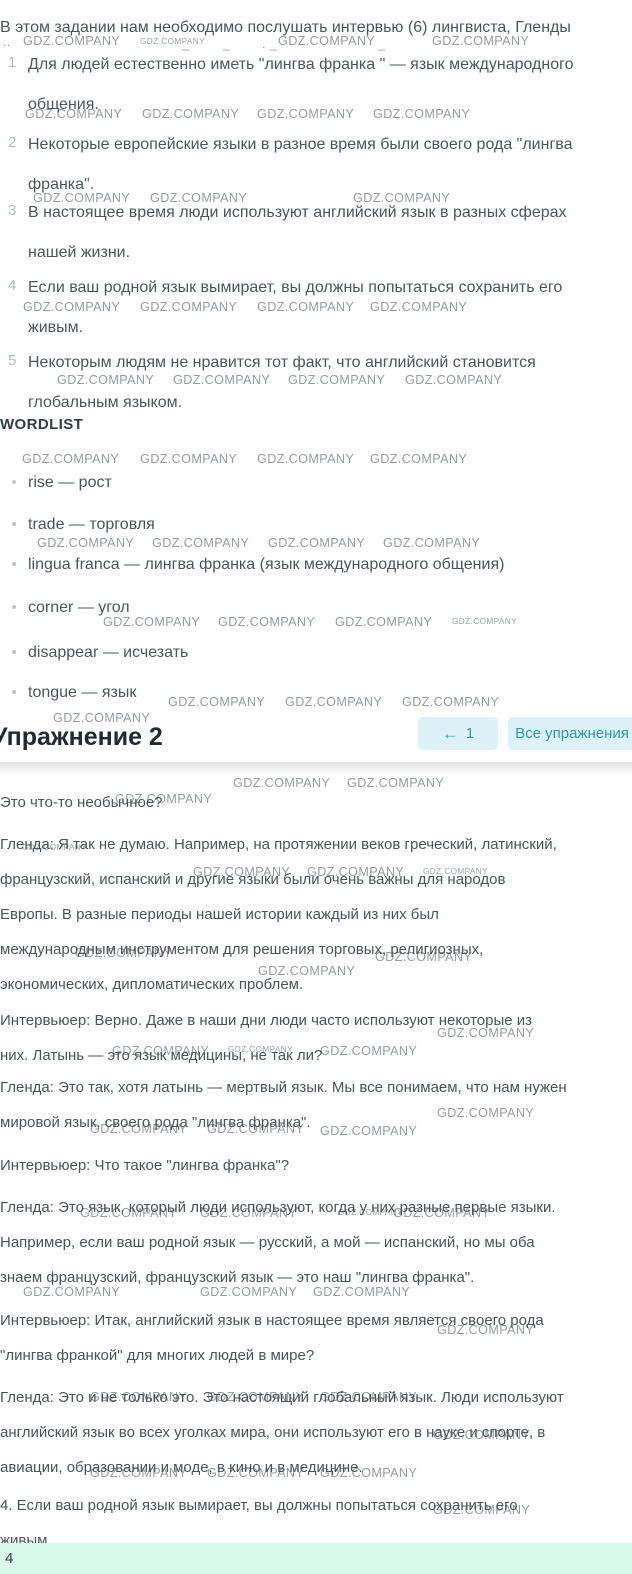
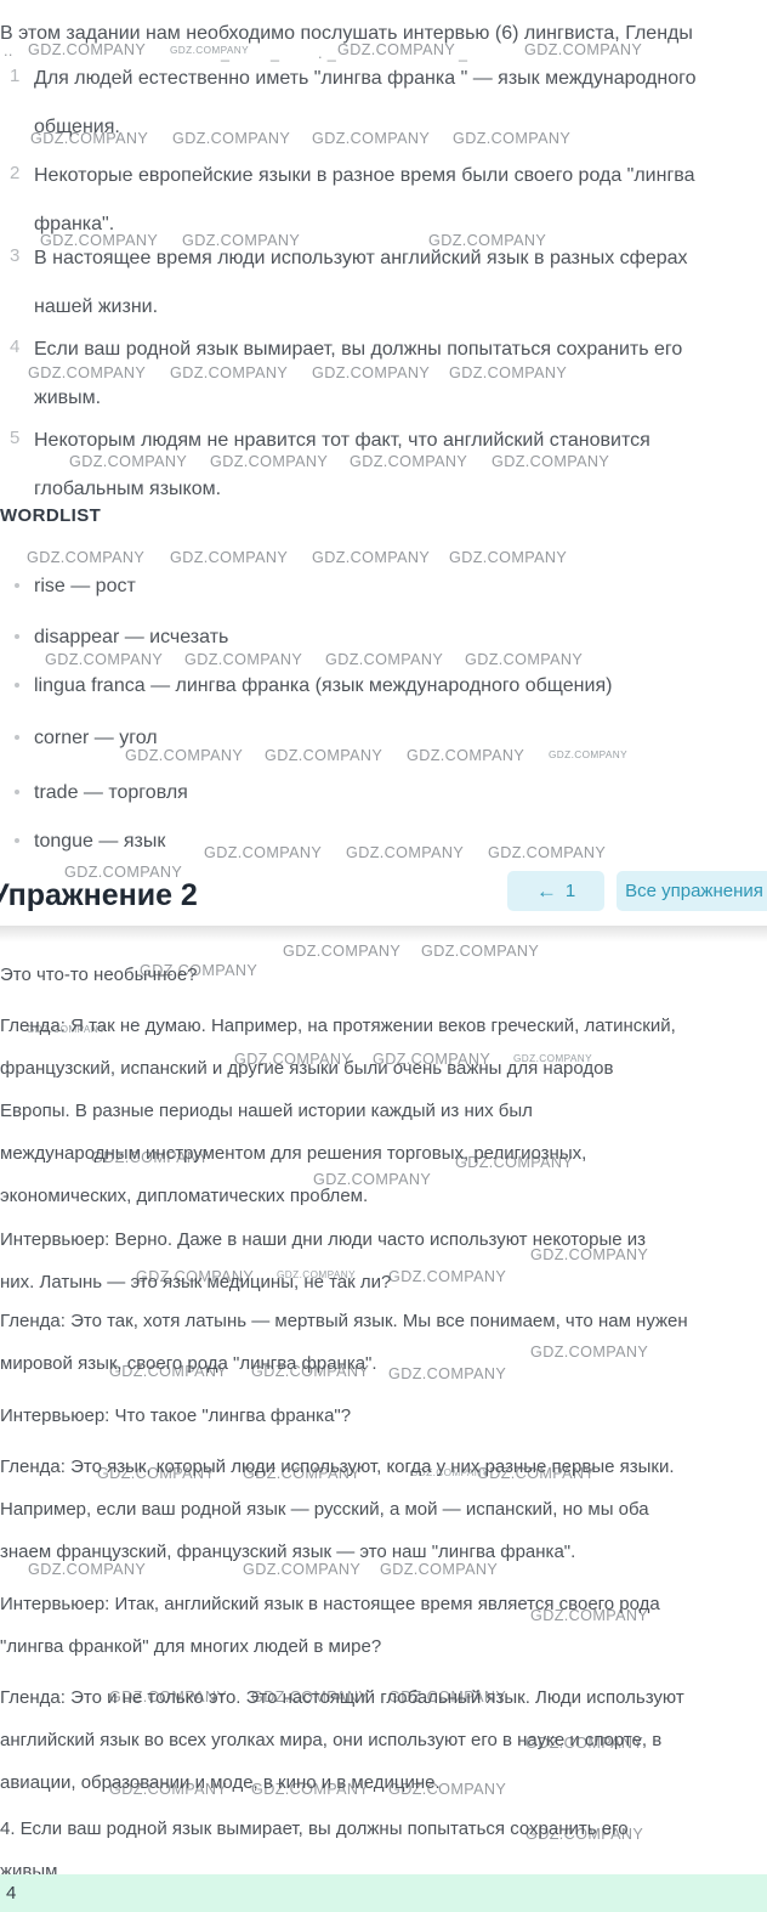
  ..
  GDZ.COMPANY
  GDZ.COMPANY
  _
  _
  . _
  GDZ.COMPANY
  _
  GDZ.COMPANY
  GDZ.COMPANY
  GDZ.COMPANY
  GDZ.COMPANY
  GDZ.COMPANY
  GDZ.COMPANY
  GDZ.COMPANY
  GDZ.COMPANY
  GDZ.COMPANY
  GDZ.COMPANY
  GDZ.COMPANY
  GDZ.COMPANY
  GDZ.COMPANY
  GDZ.COMPANY
  GDZ.COMPANY
  GDZ.COMPANY
  GDZ.COMPANY
  GDZ.COMPANY
  GDZ.COMPANY
  GDZ.COMPANY
  GDZ.COMPANY
  GDZ.COMPANY
  GDZ.COMPANY
  GDZ.COMPANY
  GDZ.COMPANY
  GDZ.COMPANY
  GDZ.COMPANY
  GDZ.COMPANY
  GDZ.COMPANY
  GDZ.COMPANY
  GDZ.COMPANY
  GDZ.COMPANY
  GDZ.COMPANY
  GDZ.COMPANY
  GDZ.COMPANY
  GDZ.COMPANY
  GDZ.COMPANY
  GDZ.COMPANY
  GDZ.COMPANY
  GDZ.COMPANY
  GDZ.COMPANY
  GDZ.COMPANY
  GDZ.COMPANY
  GDZ.COMPANY
  GDZ.COMPANY
  GDZ.COMPANY
  GDZ.COMPANY
  GDZ.COMPANY
  GDZ.COMPANY
  GDZ.COMPANY
  GDZ.COMPANY
  GDZ.COMPANY
  GDZ.COMPANY
  GDZ.COMPANY
  GDZ.COMPANY
  GDZ.COMPANY
  GDZ.COMPANY
  GDZ.COMPANY
  GDZ.COMPANY
  GDZ.COMPANY
  GDZ.COMPANY
  GDZ.COMPANY
  GDZ.COMPANY
  GDZ.COMPANY
  GDZ.COMPANY
  GDZ.COMPANY
  В этом задании нам необходимо послушать интервью (6) лингвиста, Гленды
  1
  Для людей естественно иметь "лингва франка " — язык международного
  общения.
  2
  Некоторые европейские языки в разное время были своего рода "лингва
  франка".
  3
  В настоящее время люди используют английский язык в разных сферах
  нашей жизни.
  4
  Если ваш родной язык вымирает, вы должны попытаться сохранить его
  живым.
  5
  Некоторым людям не нравится тот факт, что английский становится
  глобальным языком.
  WORDLIST
  rise — рост
- trade — торговля
+ disappear — исчезать
  lingua franca — лингва франка (язык международного общения)
  corner — угол
- disappear — исчезать
+ trade — торговля
  tongue — язык
  пражнение 2
  ←
  1
  Все упражнения
  Это что-то необычное?
  Гленда: Я так не думаю. Например, на протяжении веков греческий, латинский,
  французский, испанский и другие языки были очень важны для народов
  Европы. В разные периоды нашей истории каждый из них был
  международным инструментом для решения торговых, религиозных,
  экономических, дипломатических проблем.
  Интервьюер: Верно. Даже в наши дни люди часто используют некоторые из
  них. Латынь — это язык медицины, не так ли?
  Гленда: Это так, хотя латынь — мертвый язык. Мы все понимаем, что нам нужен
  мировой язык, своего рода "лингва франка".
  Интервьюер: Что такое "лингва франка"?
  Гленда: Это язык, который люди используют, когда у них разные первые языки.
  Например, если ваш родной язык — русский, а мой — испанский, но мы оба
  знаем французский, французский язык — это наш "лингва франка".
  Интервьюер: Итак, английский язык в настоящее время является своего рода
  "лингва франкой" для многих людей в мире?
  Гленда: Это и не только это. Это настоящий глобальный язык. Люди используют
  английский язык во всех уголках мира, они используют его в науке и спорте, в
  авиации, образовании и моде, в кино и в медицине.
  4. Если ваш родной язык вымирает, вы должны попытаться сохранить его
  живым.
  4
